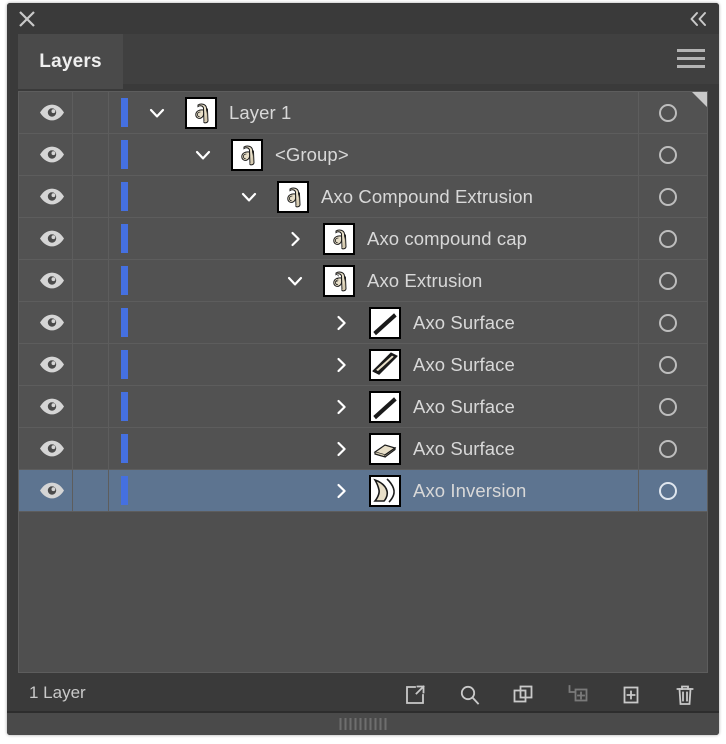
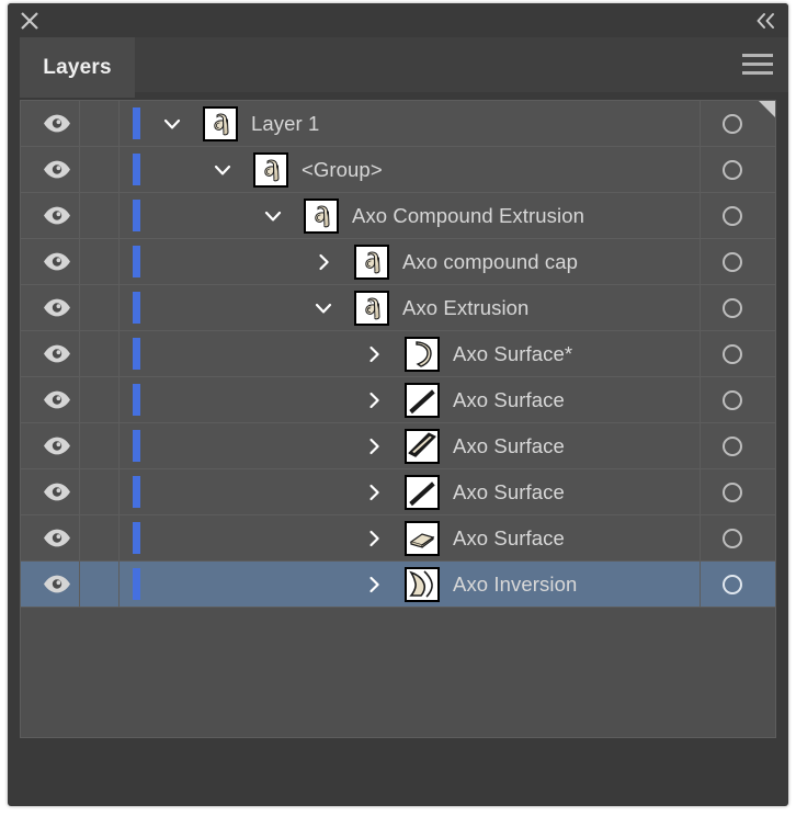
  Layers
  Layer 1
  <Group>
  Axo Compound Extrusion
  Axo compound cap
  Axo Extrusion
+ Axo Surface*
  Axo Surface
  Axo Surface
  Axo Surface
  Axo Surface
  Axo Inversion
- 1 Layer
